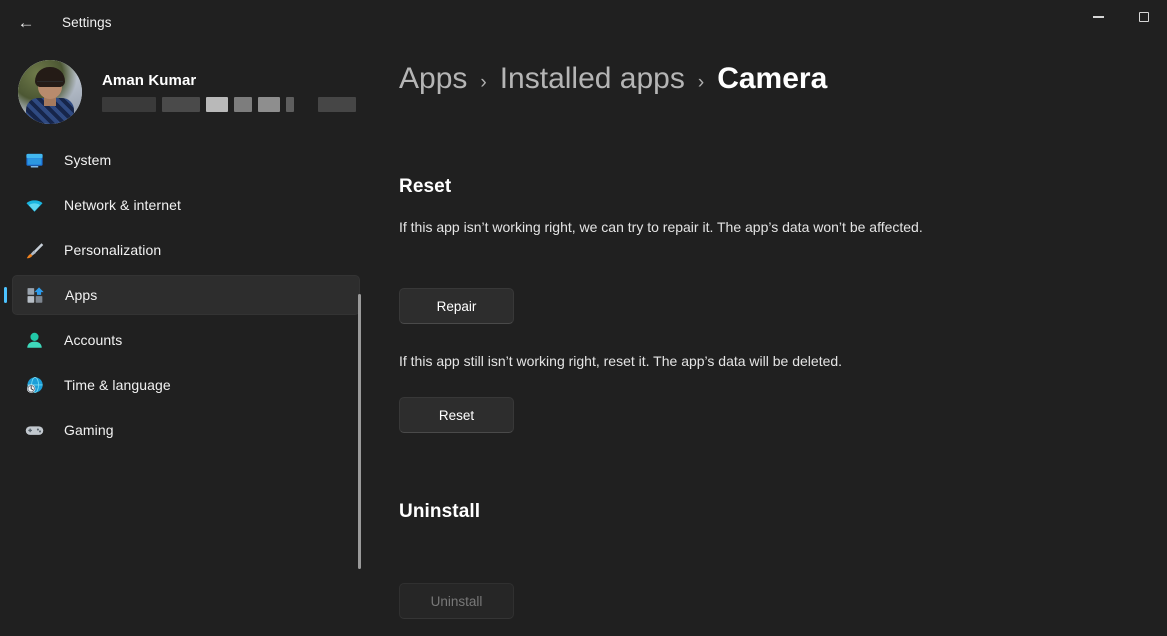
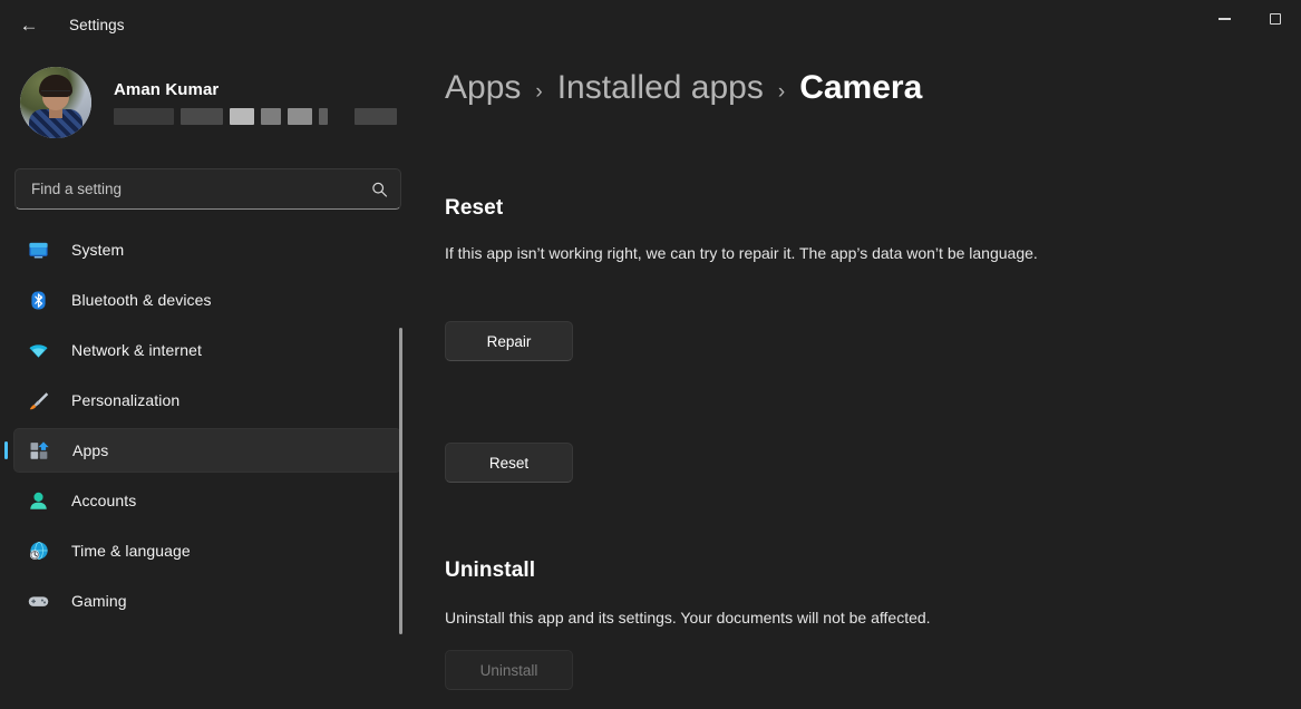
  ←
  Settings
  Aman Kumar
+ Find a setting
  System
+ Bluetooth & devices
  Network & internet
  Personalization
  Apps
  Accounts
  Time & language
  Gaming
  Apps
  ›
  Installed apps
  ›
  Camera
  Reset
- If this app isn’t working right, we can try to repair it. The app’s data won’t be affected.
+ If this app isn’t working right, we can try to repair it. The app’s data won’t be language.
  Repair
- If this app still isn’t working right, reset it. The app’s data will be deleted.
  Reset
  Uninstall
+ Uninstall this app and its settings. Your documents will not be affected.
  Uninstall
